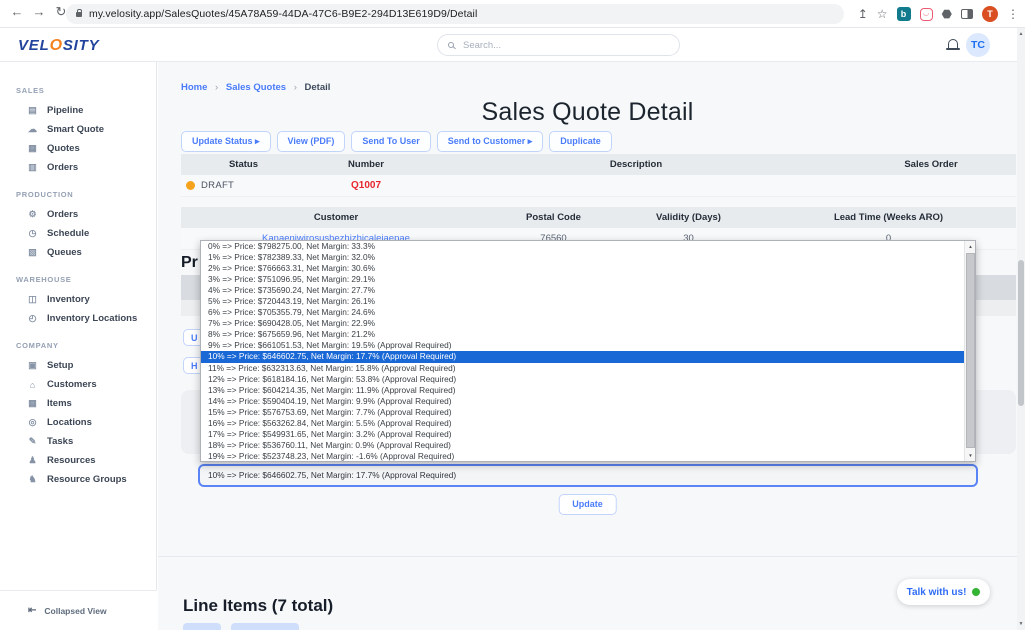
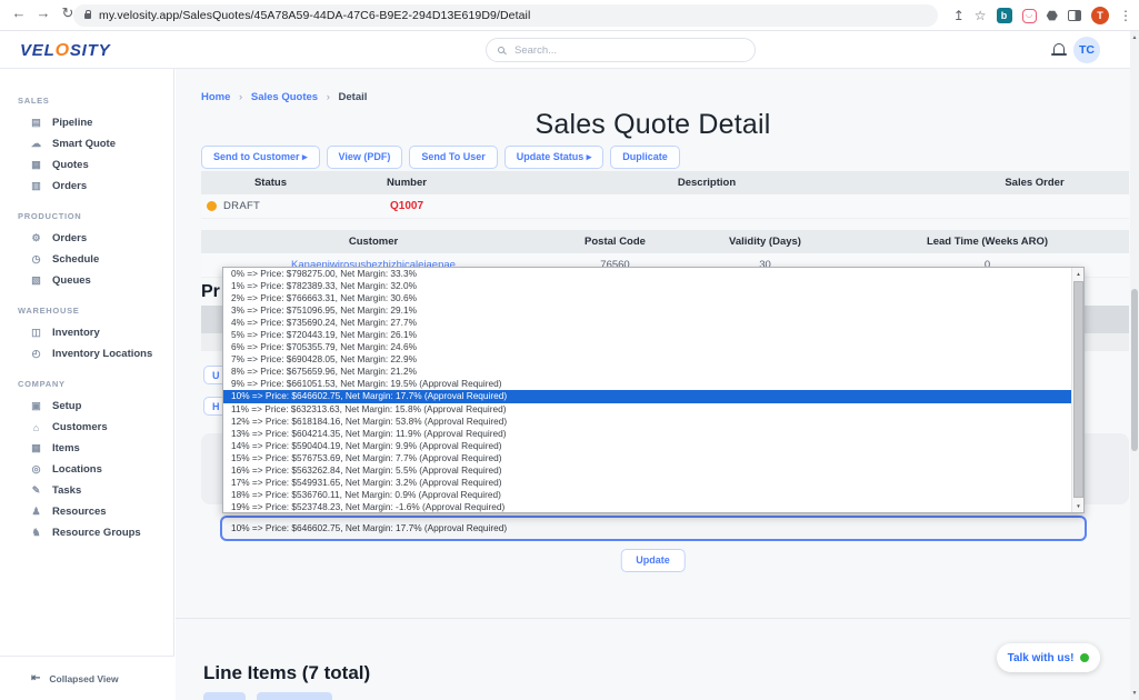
  ←
  →
  ↻
  my.velosity.app/SalesQuotes/45A78A59-44DA-47C6-B9E2-294D13E619D9/Detail
  ↥
  ☆
  b
  ⬣
  T
  ⋮
  VELOSITY
  Search...
  TC
  SALES
  ▤
  Pipeline
  ☁
  Smart Quote
  ▦
  Quotes
  ▥
  Orders
  PRODUCTION
  ⚙
  Orders
  ◷
  Schedule
  ▧
  Queues
  WAREHOUSE
  ◫
  Inventory
  ◴
  Inventory Locations
  COMPANY
  ▣
  Setup
  ⌂
  Customers
  ▦
  Items
  ◎
  Locations
  ✎
  Tasks
  ♟
  Resources
  ♞
  Resource Groups
  ⇤
  Collapsed View
  Home › Sales Quotes › Detail
  Sales Quote Detail
- Update Status ▸
+ Send to Customer ▸
  View (PDF)
  Send To User
- Send to Customer ▸
+ Update Status ▸
  Duplicate
  Status
  Number
  Description
  Sales Order
  DRAFT
  Q1007
  Customer
  Postal Code
  Validity (Days)
  Lead Time (Weeks ARO)
  Kanaeniwirosushezhizhicaleiaepae
  76560
  30
  0
  Pr
  U
  H
  0% => Price: $798275.00, Net Margin: 33.3%
  1% => Price: $782389.33, Net Margin: 32.0%
  2% => Price: $766663.31, Net Margin: 30.6%
  3% => Price: $751096.95, Net Margin: 29.1%
  4% => Price: $735690.24, Net Margin: 27.7%
  5% => Price: $720443.19, Net Margin: 26.1%
  6% => Price: $705355.79, Net Margin: 24.6%
  7% => Price: $690428.05, Net Margin: 22.9%
  8% => Price: $675659.96, Net Margin: 21.2%
  9% => Price: $661051.53, Net Margin: 19.5% (Approval Required)
  10% => Price: $646602.75, Net Margin: 17.7% (Approval Required)
  11% => Price: $632313.63, Net Margin: 15.8% (Approval Required)
  12% => Price: $618184.16, Net Margin: 53.8% (Approval Required)
  13% => Price: $604214.35, Net Margin: 11.9% (Approval Required)
  14% => Price: $590404.19, Net Margin: 9.9% (Approval Required)
  15% => Price: $576753.69, Net Margin: 7.7% (Approval Required)
  16% => Price: $563262.84, Net Margin: 5.5% (Approval Required)
  17% => Price: $549931.65, Net Margin: 3.2% (Approval Required)
  18% => Price: $536760.11, Net Margin: 0.9% (Approval Required)
  19% => Price: $523748.23, Net Margin: -1.6% (Approval Required)
  10% => Price: $646602.75, Net Margin: 17.7% (Approval Required)
  Update
  Line Items (7 total)
  Talk with us!
